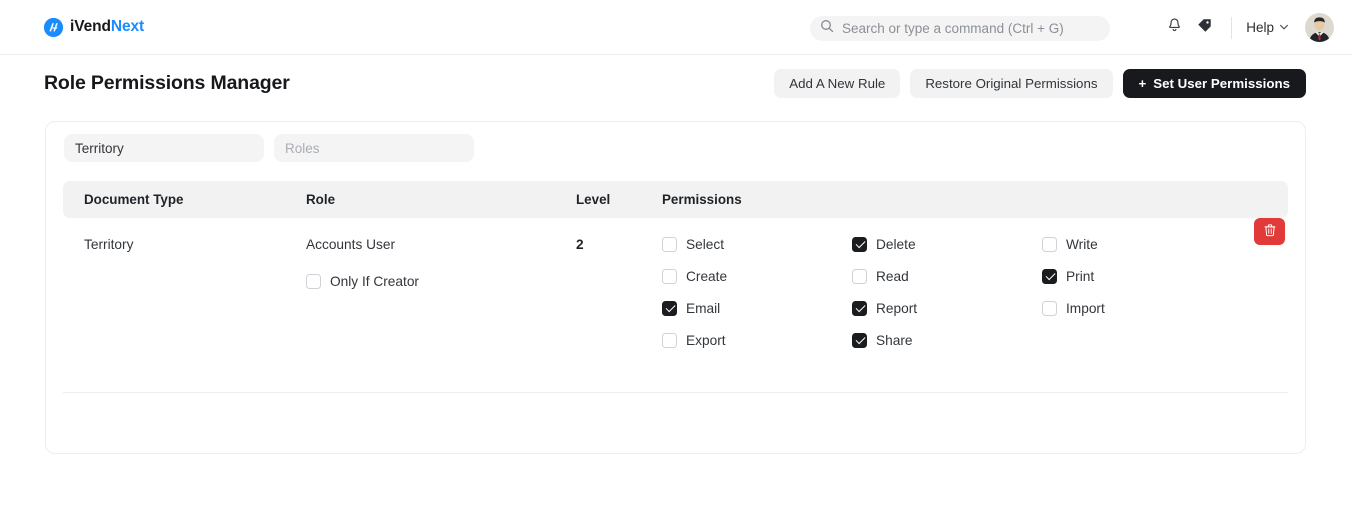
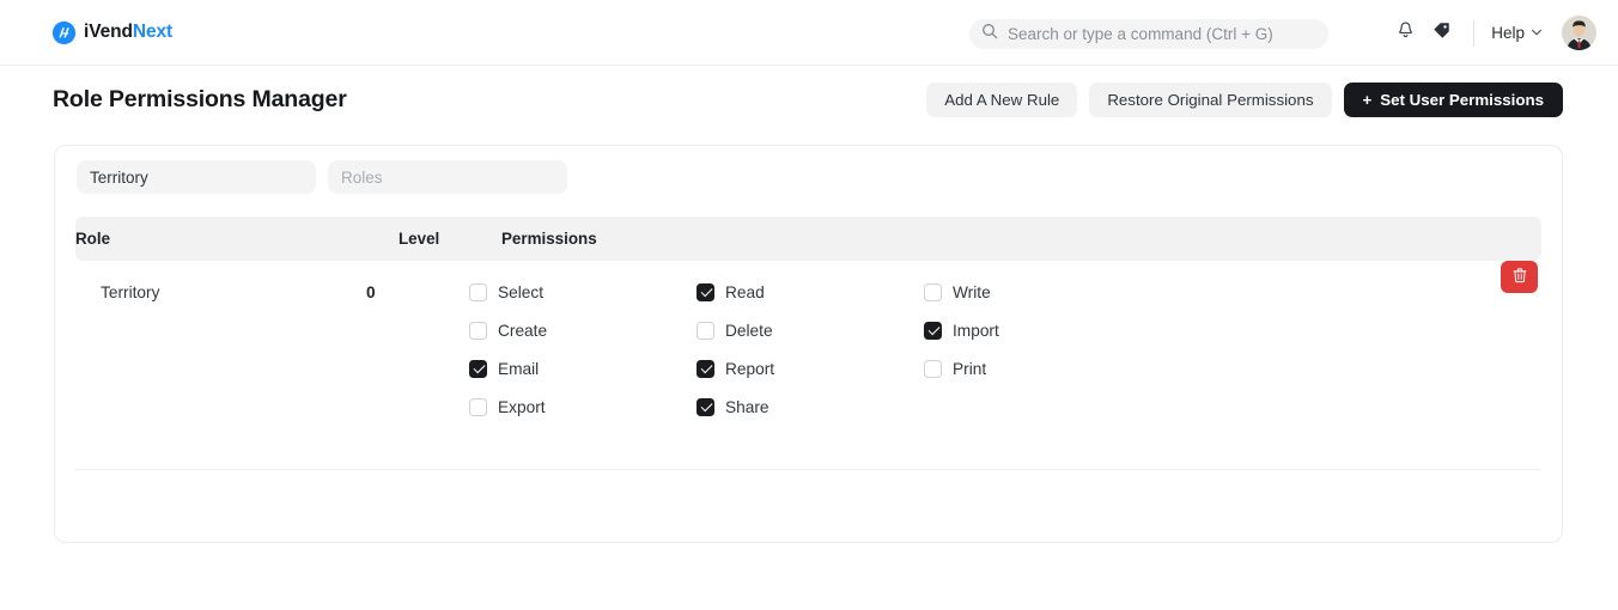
  iVendNext
  Search or type a command (Ctrl + G)
  Help
  Role Permissions Manager
  Add A New Rule
  Restore Original Permissions
  +
  Set User Permissions
  Territory
  Roles
- Document Type
  Role
  Level
  Permissions
  Territory
- Accounts User
- Only If Creator
- 2
+ 0
  Select
- Delete
+ Read
  Write
  Create
- Read
+ Delete
- Print
+ Import
  Email
  Report
- Import
+ Print
  Export
  Share
